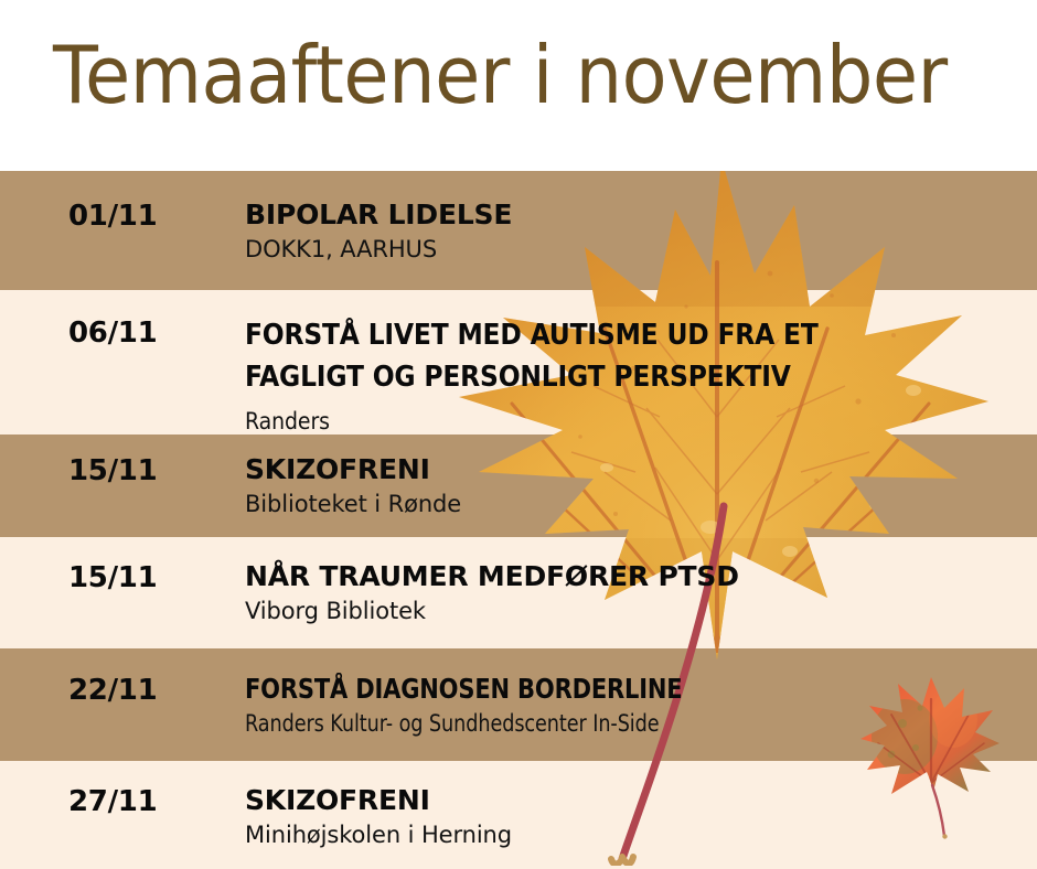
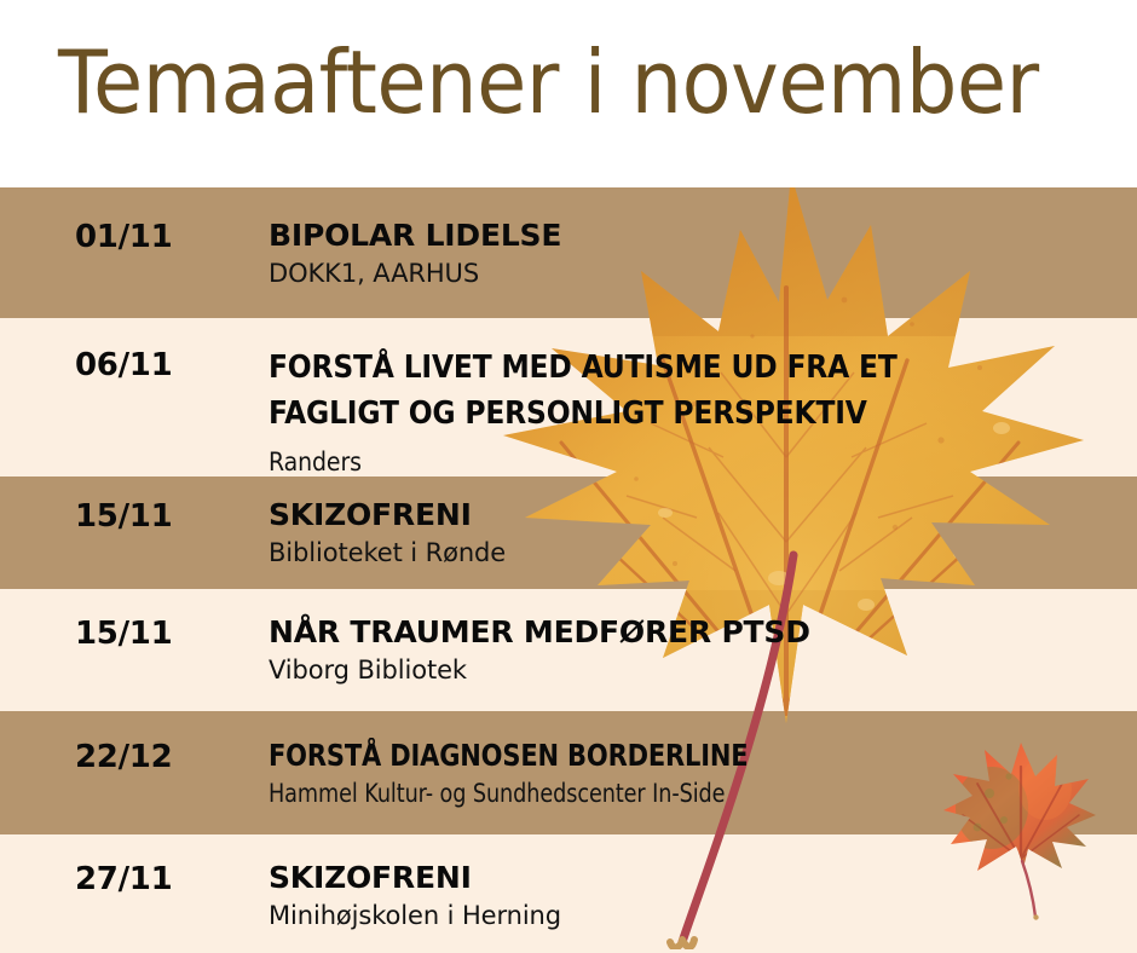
  Temaaftener i november
  01/11
  BIPOLAR LIDELSE
  DOKK1, AARHUS
  06/11
  FORSTÅ LIVET MED AUTISME UD FRA ET
  FAGLIGT OG PERSONLIGT PERSPEKTIV
  Randers
  15/11
  SKIZOFRENI
  Biblioteket i Rønde
  15/11
  NÅR TRAUMER MEDFØRER PTSD
  Viborg Bibliotek
- 22/11
+ 22/12
  FORSTÅ DIAGNOSEN BORDERLINE
- Randers Kultur- og Sundhedscenter In-Side
+ Hammel Kultur- og Sundhedscenter In-Side
  27/11
  SKIZOFRENI
  Minihøjskolen i Herning
